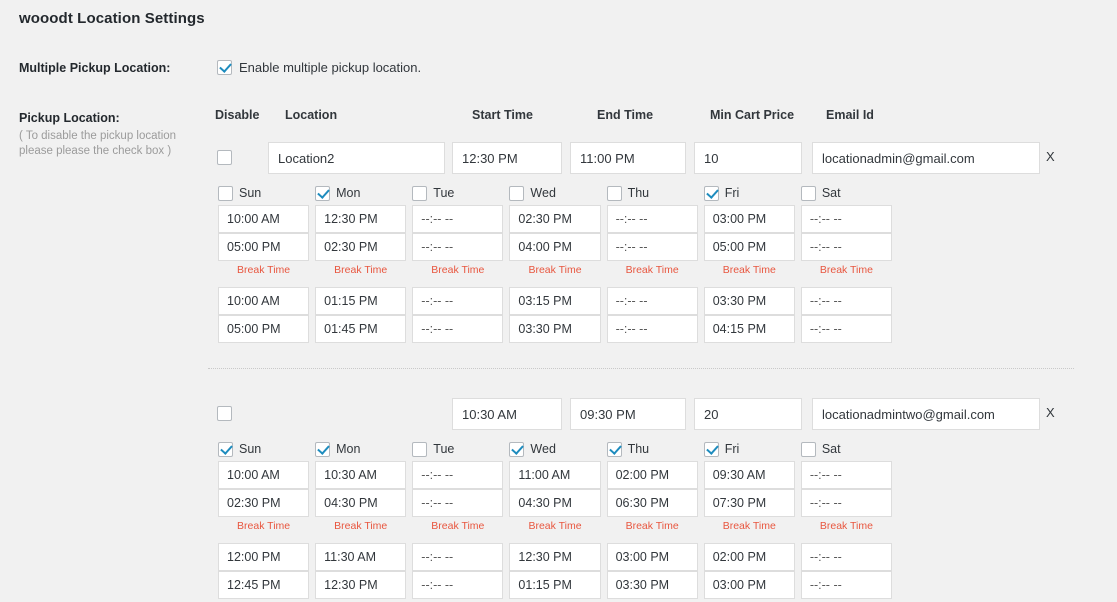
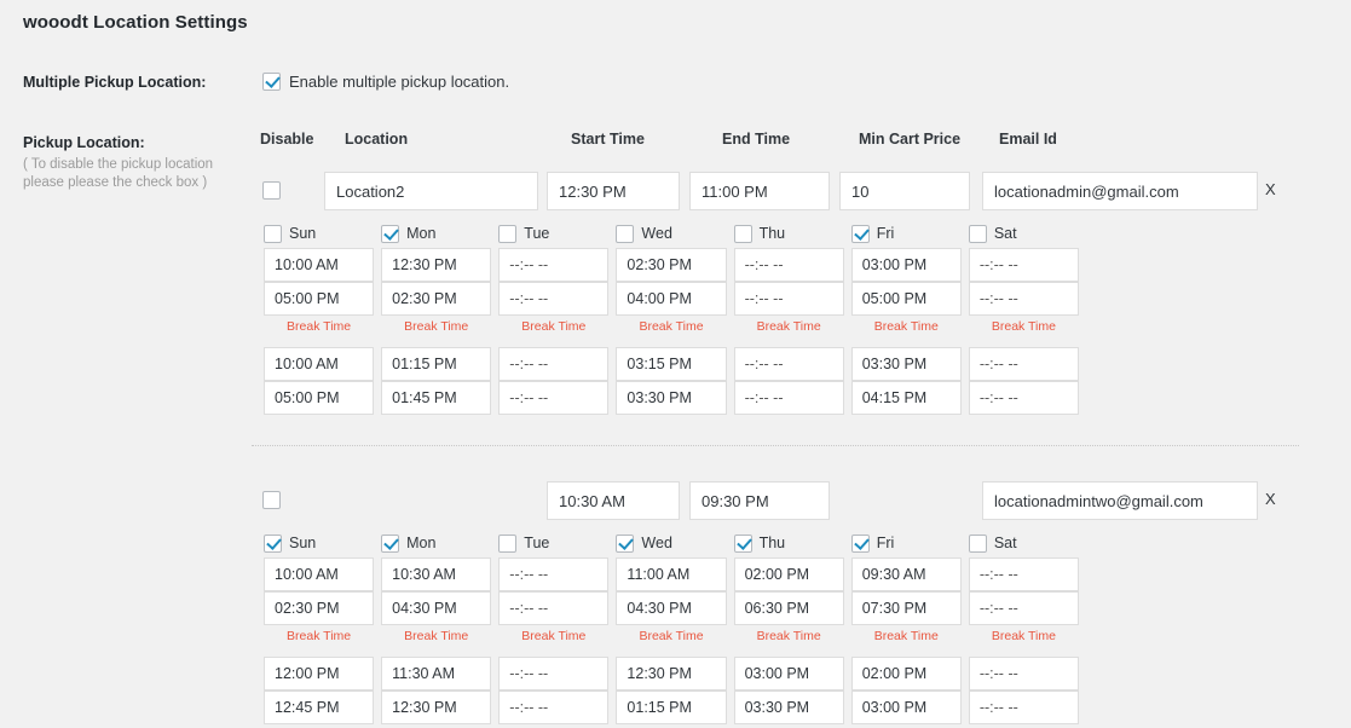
  wooodt Location Settings
  Multiple Pickup Location:
  Enable multiple pickup location.
  Pickup Location:
  ( To disable the pickup location
  please please the check box )
  Disable
  Location
  Start Time
  End Time
  Min Cart Price
  Email Id
  Location2
  12:30 PM
  11:00 PM
  10
  locationadmin@gmail.com
  X
  Sun
  Mon
  Tue
  Wed
  Thu
  Fri
  Sat
  10:00 AM
  12:30 PM
  --:-- --
  02:30 PM
  --:-- --
  03:00 PM
  --:-- --
  05:00 PM
  02:30 PM
  --:-- --
  04:00 PM
  --:-- --
  05:00 PM
  --:-- --
  Break Time
  Break Time
  Break Time
  Break Time
  Break Time
  Break Time
  Break Time
  10:00 AM
  01:15 PM
  --:-- --
  03:15 PM
  --:-- --
  03:30 PM
  --:-- --
  05:00 PM
  01:45 PM
  --:-- --
  03:30 PM
  --:-- --
  04:15 PM
  --:-- --
  10:30 AM
  09:30 PM
- 20
  locationadmintwo@gmail.com
  X
  Sun
  Mon
  Tue
  Wed
  Thu
  Fri
  Sat
  10:00 AM
  10:30 AM
  --:-- --
  11:00 AM
  02:00 PM
  09:30 AM
  --:-- --
  02:30 PM
  04:30 PM
  --:-- --
  04:30 PM
  06:30 PM
  07:30 PM
  --:-- --
  Break Time
  Break Time
  Break Time
  Break Time
  Break Time
  Break Time
  Break Time
  12:00 PM
  11:30 AM
  --:-- --
  12:30 PM
  03:00 PM
  02:00 PM
  --:-- --
  12:45 PM
  12:30 PM
  --:-- --
  01:15 PM
  03:30 PM
  03:00 PM
  --:-- --
